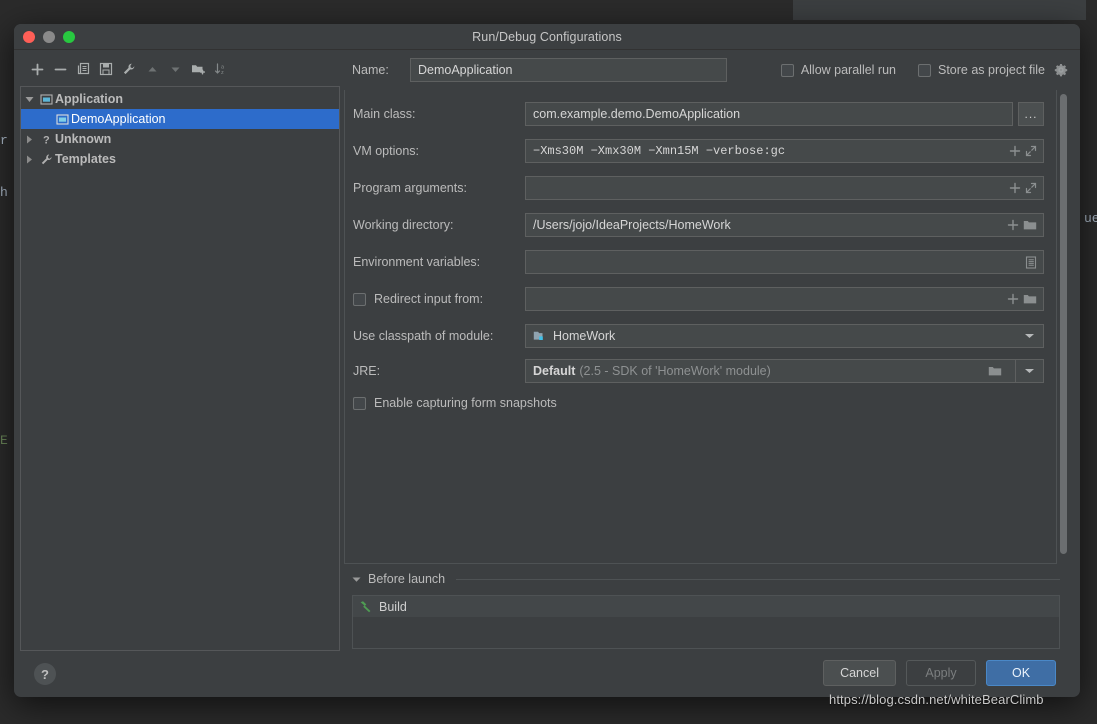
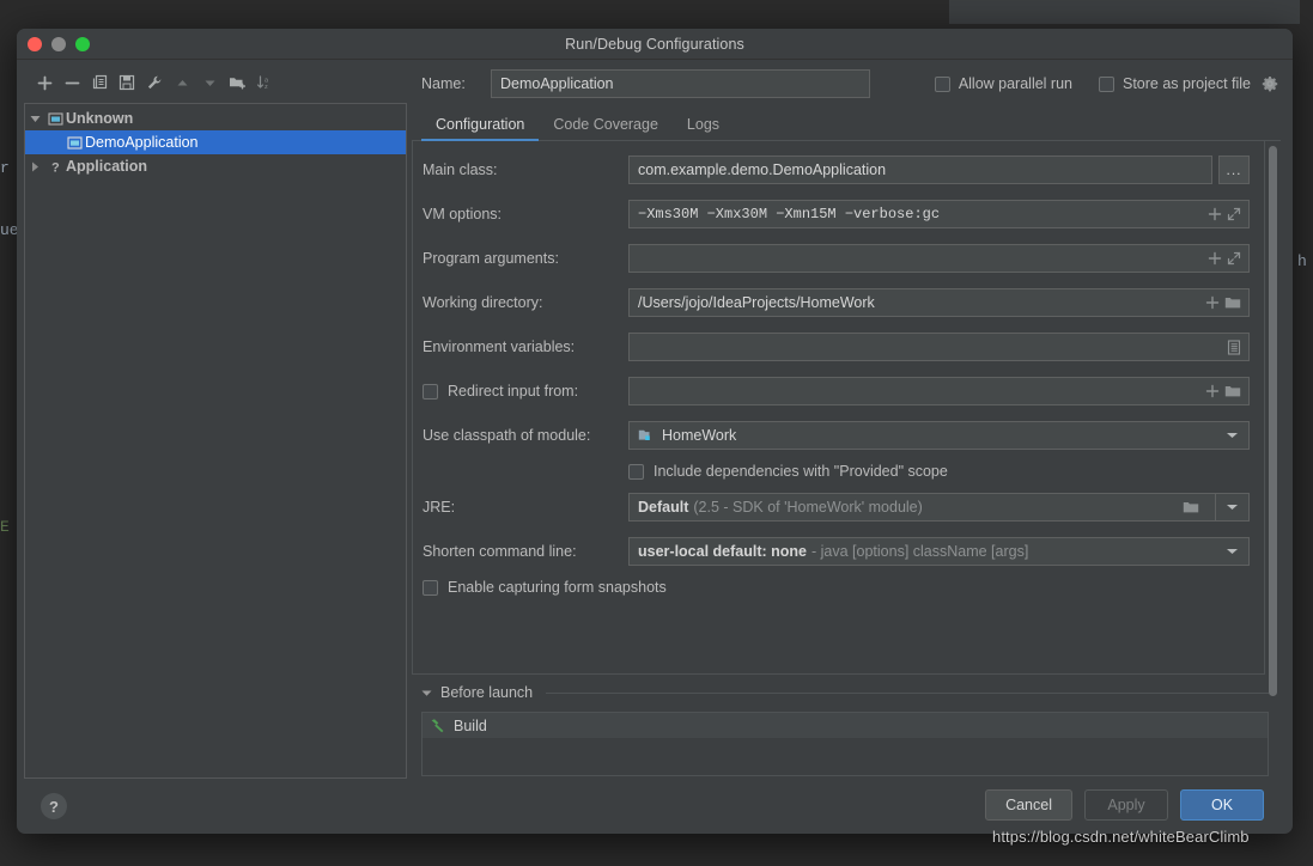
  r
- h
+ ue
  E
- ue
+ h
  Run/Debug Configurations
- Application
+ Unknown
  DemoApplication
  ?
- Unknown
+ Application
- Templates
  ?
  Name:
  DemoApplication
  Allow parallel run
  Store as project file
+ Configuration
+ Code Coverage
+ Logs
  Main class:
  com.example.demo.DemoApplication
  ...
  VM options:
  −Xms30M −Xmx30M −Xmn15M −verbose:gc
  Program arguments:
  Working directory:
  /Users/jojo/IdeaProjects/HomeWork
  Environment variables:
  Redirect input from:
  Use classpath of module:
  HomeWork
+ Include dependencies with "Provided" scope
  JRE:
  Default
  (2.5 - SDK of 'HomeWork' module)
+ Shorten command line:
+ user-local default: none
+ - java [options] className [args]
  Enable capturing form snapshots
  Before launch
  Build
  Cancel
  Apply
  OK
  https://blog.csdn.net/whiteBearClimb
